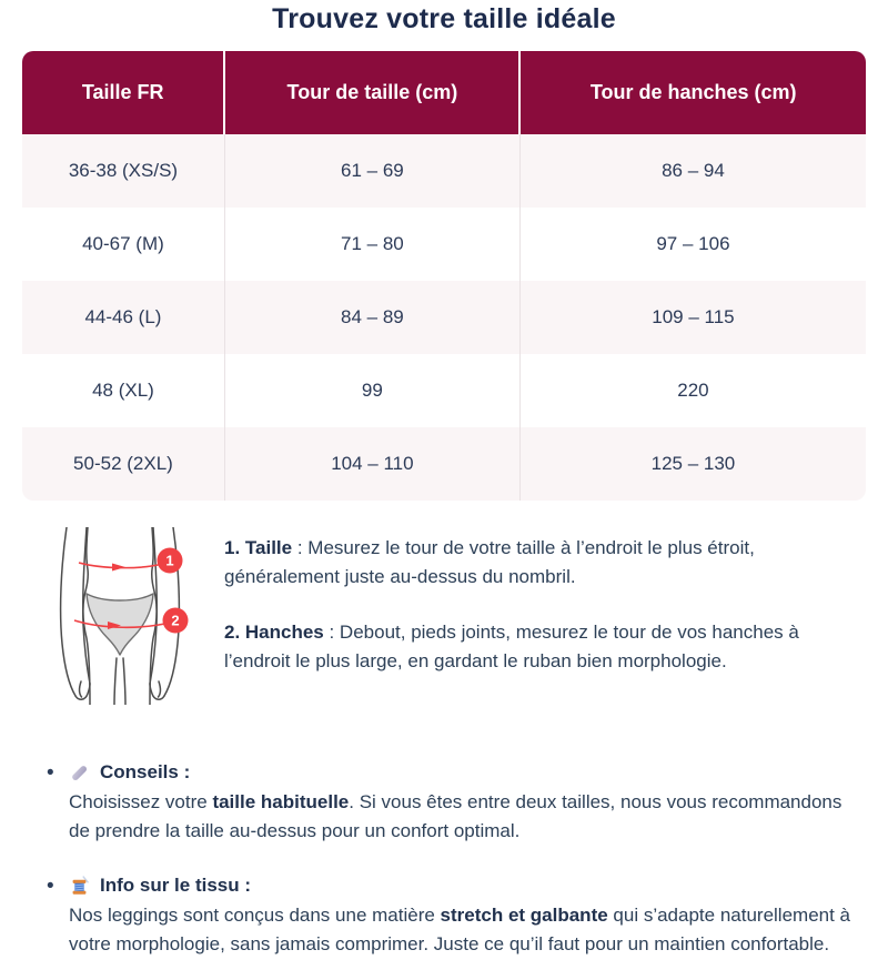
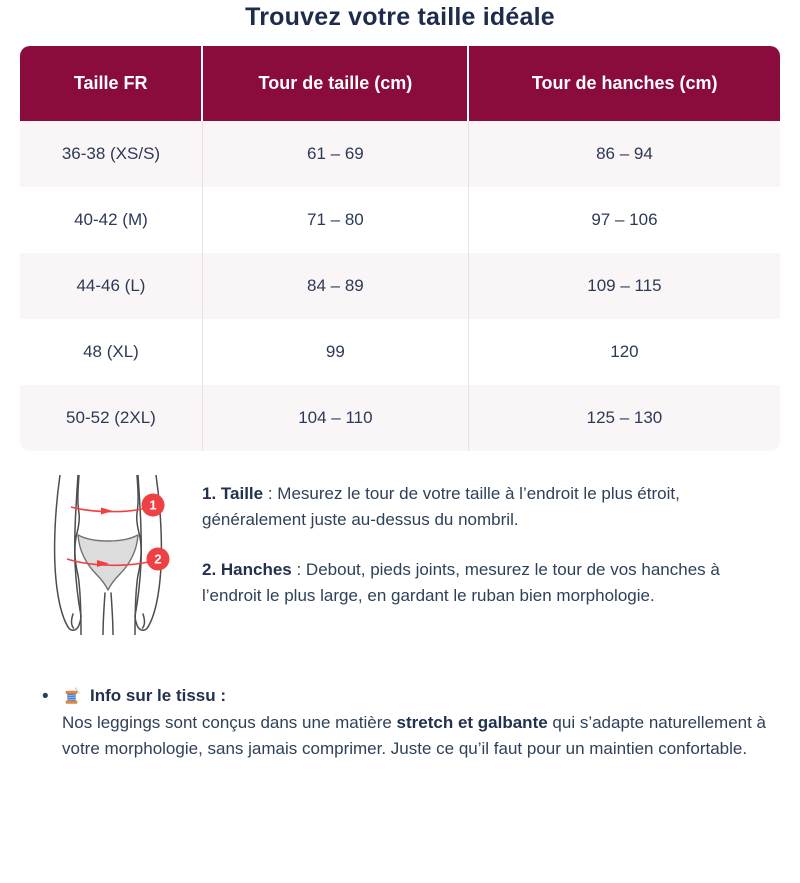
  Trouvez votre taille idéale
  Taille FR	Tour de taille (cm)	Tour de hanches (cm)
  36-38 (XS/S)	61 – 69	86 – 94
- 40-67 (M)	71 – 80	97 – 106
+ 40-42 (M)	71 – 80	97 – 106
  44-46 (L)	84 – 89	109 – 115
- 48 (XL)	99	220
+ 48 (XL)	99	120
  50-52 (2XL)	104 – 110	125 – 130
  1
  2
  1. Taille : Mesurez le tour de votre taille à l’endroit le plus étroit, généralement juste au-dessus du nombril.
  2. Hanches : Debout, pieds joints, mesurez le tour de vos hanches à l’endroit le plus large, en gardant le ruban bien morphologie.
- Conseils :
- Choisissez votre taille habituelle. Si vous êtes entre deux tailles, nous vous recommandons de prendre la taille au-dessus pour un confort optimal.
  Info sur le tissu :
  Nos leggings sont conçus dans une matière stretch et galbante qui s’adapte naturellement à votre morphologie, sans jamais comprimer. Juste ce qu’il faut pour un maintien confortable.
